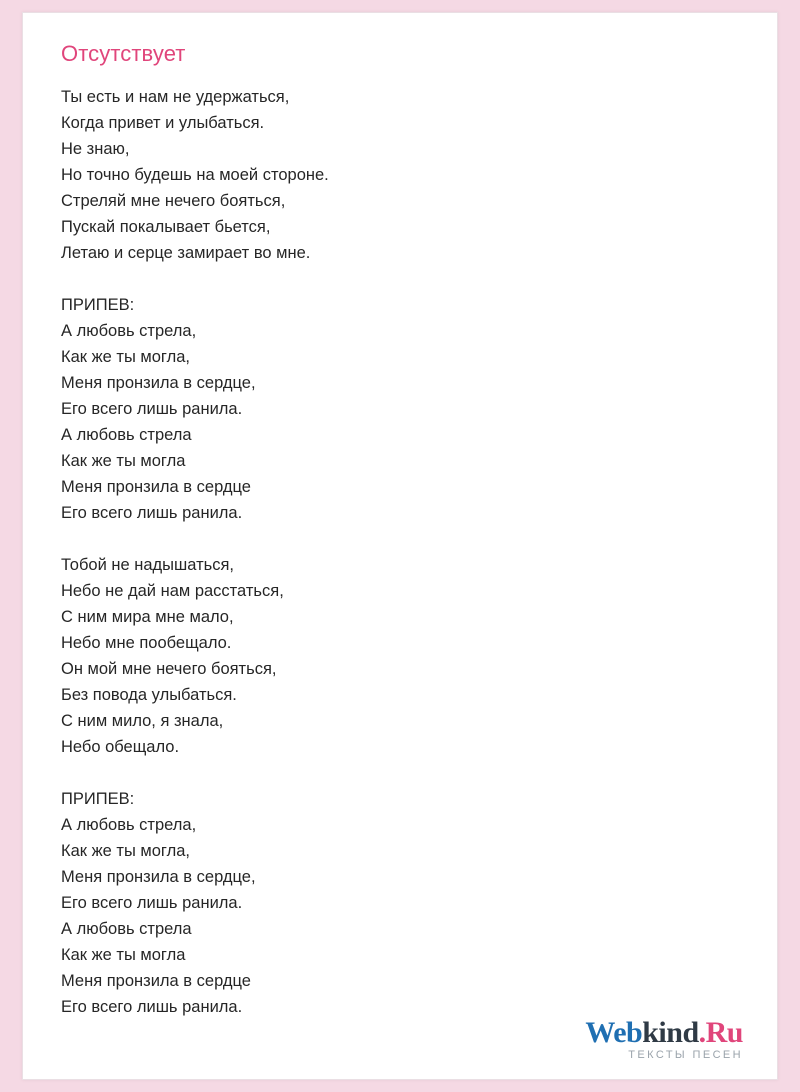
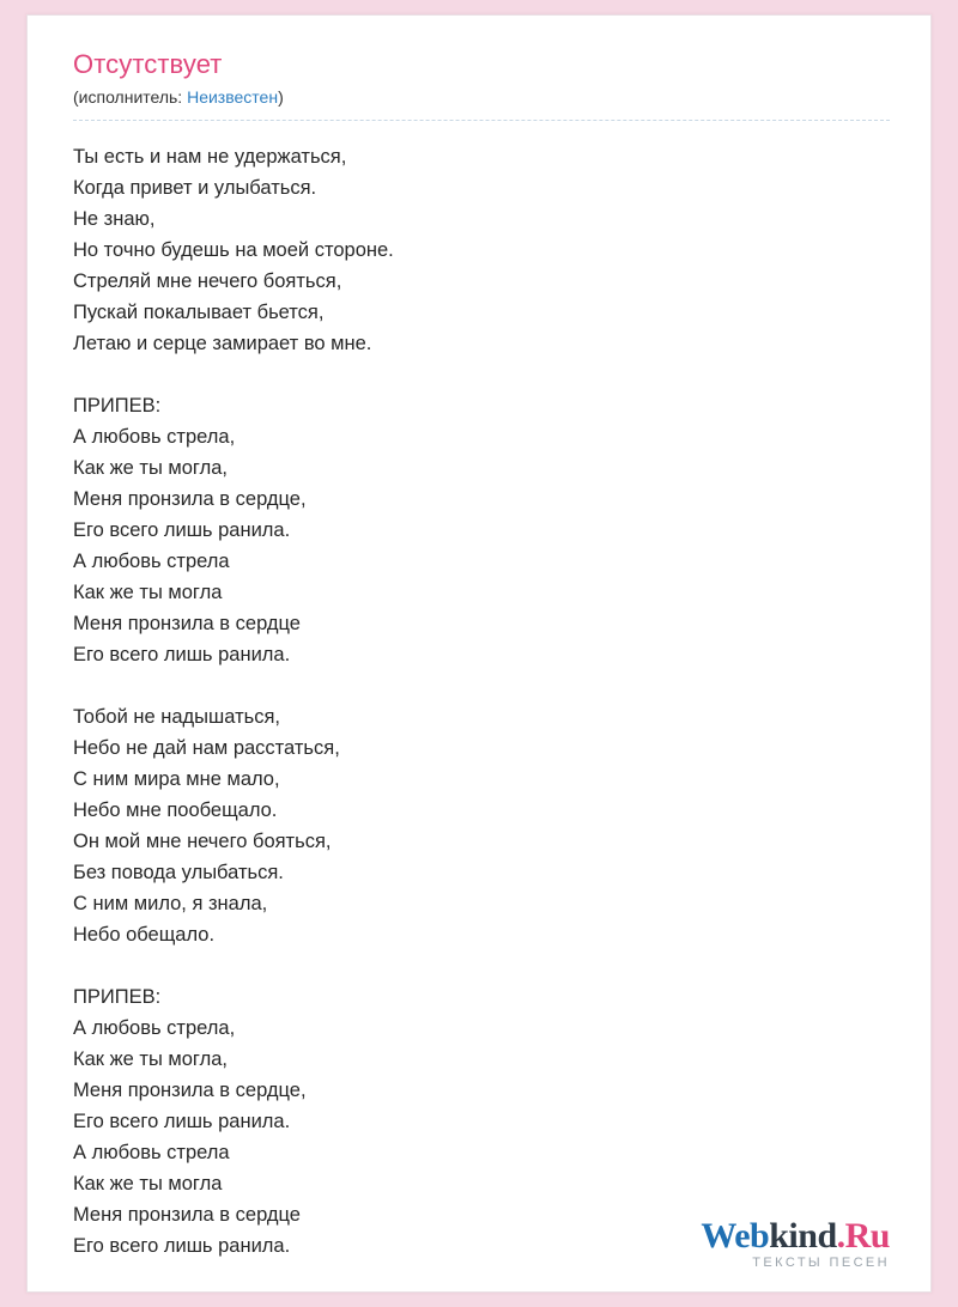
  Отсутствует
+ (исполнитель: Неизвестен)
  Ты есть и нам не удержаться,
  Когда привет и улыбаться.
  Не знаю,
  Но точно будешь на моей стороне.
  Стреляй мне нечего бояться,
  Пускай покалывает бьется,
  Летаю и серце замирает во мне.
  ПРИПЕВ:
  А любовь стрела,
  Как же ты могла,
  Меня пронзила в сердце,
  Его всего лишь ранила.
  А любовь стрела
  Как же ты могла
  Меня пронзила в сердце
  Его всего лишь ранила.
  Тобой не надышаться,
  Небо не дай нам расстаться,
  С ним мира мне мало,
  Небо мне пообещало.
  Он мой мне нечего бояться,
  Без повода улыбаться.
  С ним мило, я знала,
  Небо обещало.
  ПРИПЕВ:
  А любовь стрела,
  Как же ты могла,
  Меня пронзила в сердце,
  Его всего лишь ранила.
  А любовь стрела
  Как же ты могла
  Меня пронзила в сердце
  Его всего лишь ранила.
  Webkind.Ru
  ТЕКСТЫ ПЕСЕН
